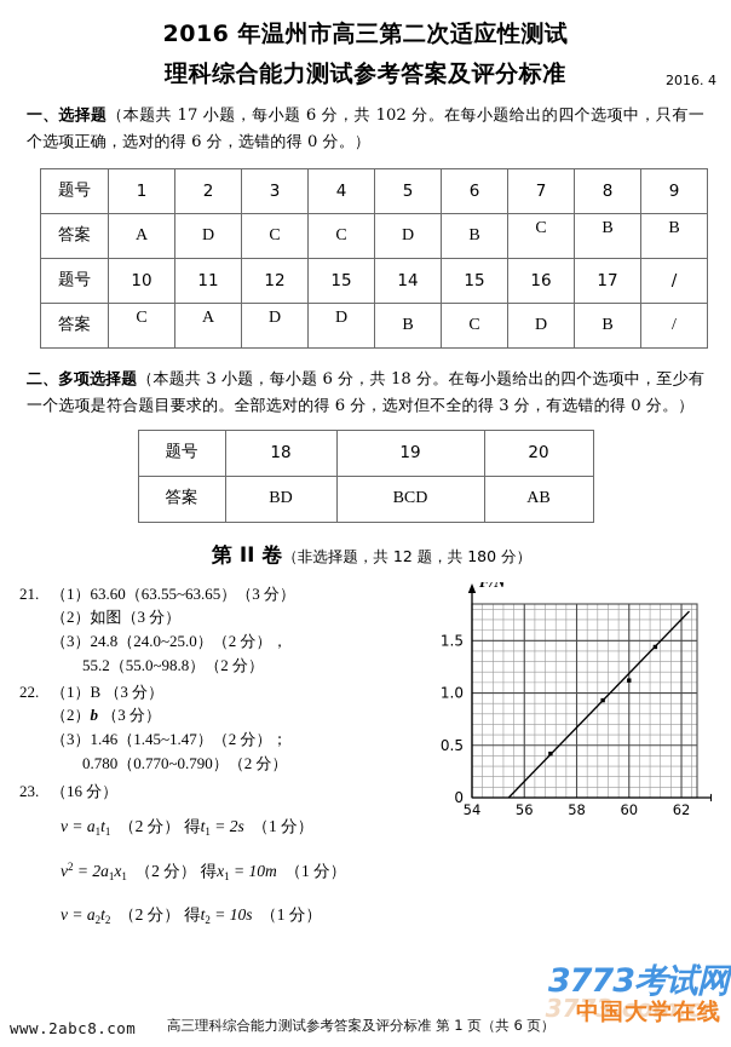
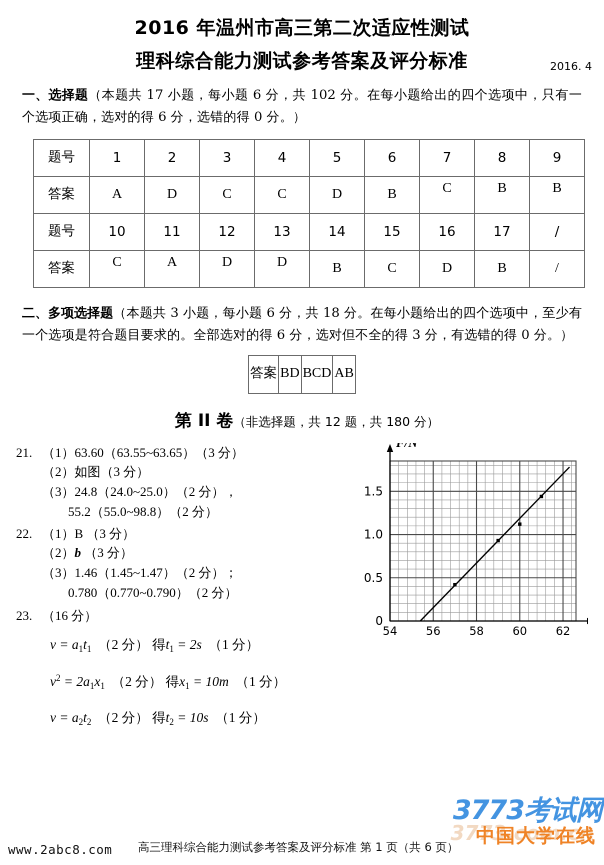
  2016 年温州市高三第二次适应性测试
  理科综合能力测试参考答案及评分标准
  2016. 4
  一、选择题（本题共 17 小题，每小题 6 分，共 102 分。在每小题给出的四个选项中，只有一个选项正确，选对的得 6 分，选错的得 0 分。）
  题号	1	2	3	4	5	6	7	8	9
  答案	A	D	C	C	D	B	C	B	B
- 题号	10	11	12	15	14	15	16	17	/
+ 题号	10	11	12	13	14	15	16	17	/
  答案	C	A	D	D	B	C	D	B	/
  二、多项选择题（本题共 3 小题，每小题 6 分，共 18 分。在每小题给出的四个选项中，至少有一个选项是符合题目要求的。全部选对的得 6 分，选对但不全的得 3 分，有选错的得 0 分。）
- 题号	18	19	20
  答案	BD	BCD	AB
  第 II 卷（非选择题，共 12 题，共 180 分）
  21. （1）63.60（63.55~63.65）（3 分）
  （2）如图（3 分）
  （3）24.8（24.0~25.0）（2 分），
  55.2（55.0~98.8）（2 分）
  22. （1）B （3 分）
  （2）b （3 分）
  （3）1.46（1.45~1.47）（2 分）；
  0.780（0.770~0.790）（2 分）
  23. （16 分）
  v = a1t1 （2 分） 得t1 = 2s （1 分）
  v2 = 2a1x1 （2 分） 得x1 = 10m （1 分）
  v = a2t2 （2 分） 得t2 = 10s （1 分）
  F/N
  54
  56
  58
  60
  62
  0
  0.5
  1.0
  1.5
  www.2abc8.com
  高三理科综合能力测试参考答案及评分标准 第 1 页（共 6 页）
  3773.com.cn
  3773考试网
  中国大学在线
